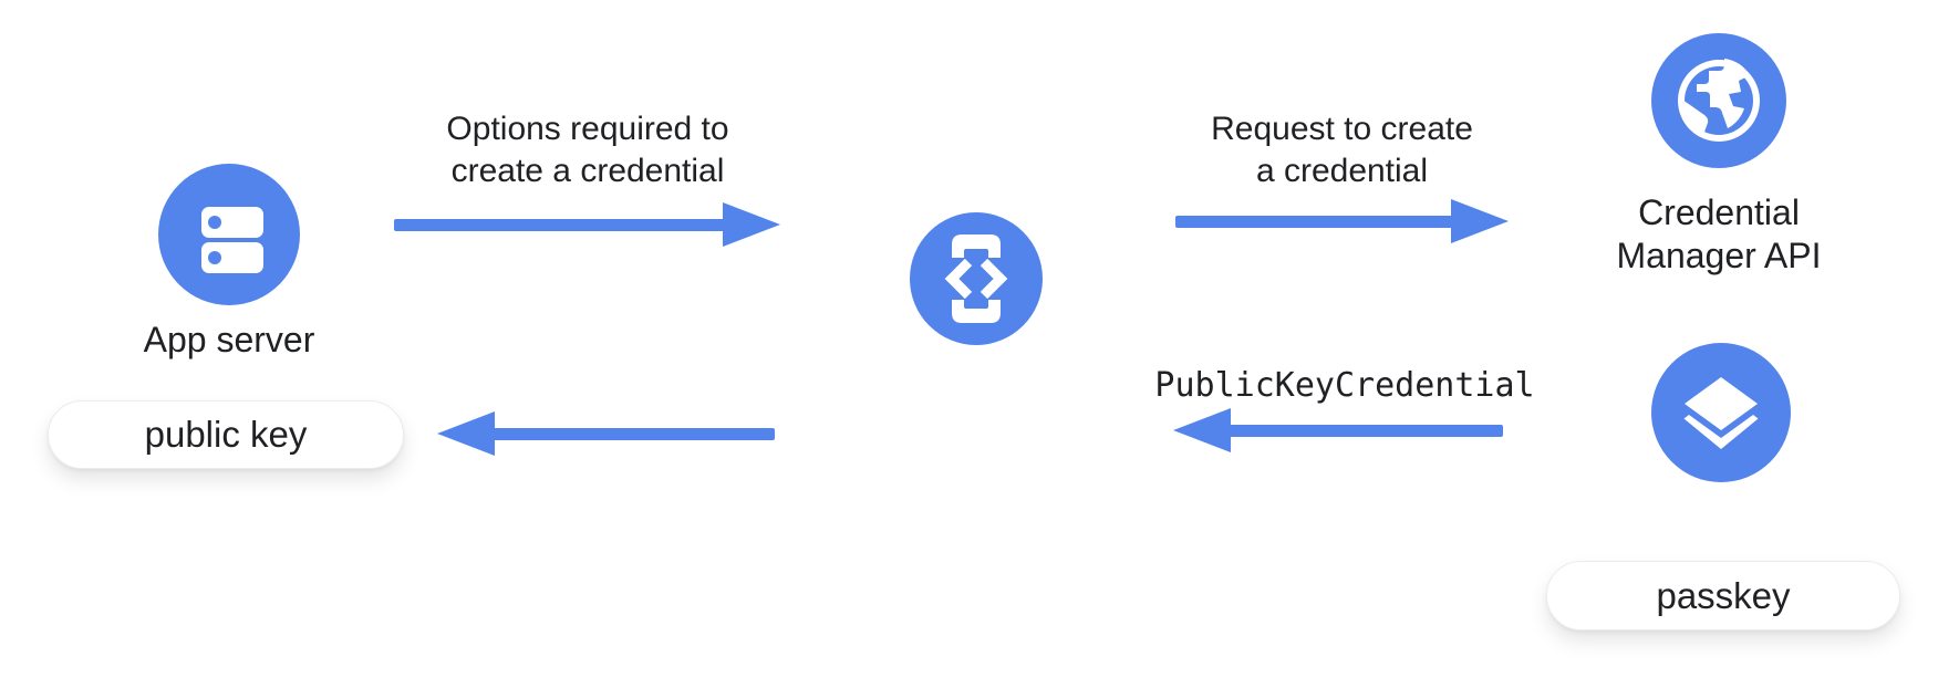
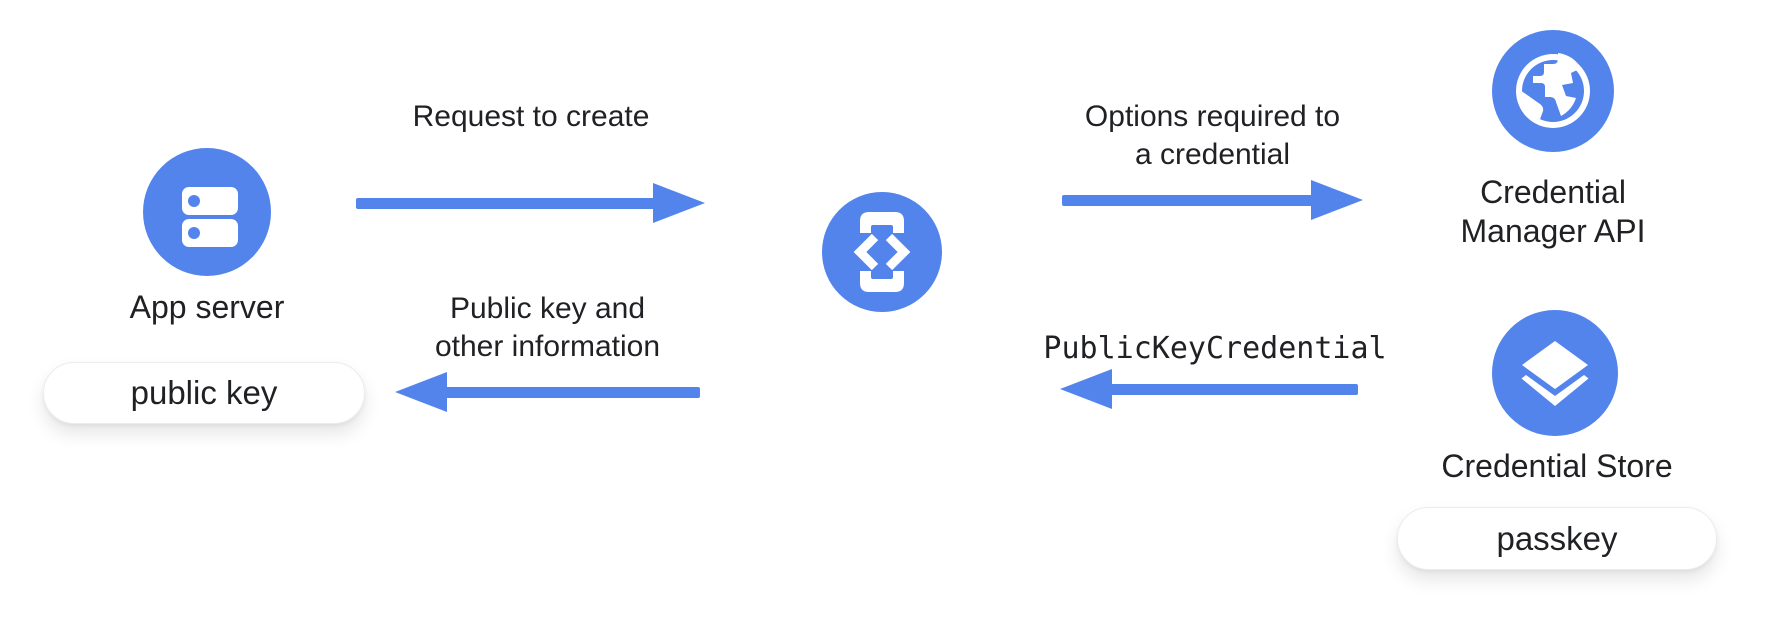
  App server
  public key
- Options required to
+ Request to create
- create a credential
- Request to create
+ Options required to
  a credential
  PublicKeyCredential
+ Public key and
+ other information
  Credential
  Manager API
+ Credential Store
  passkey
